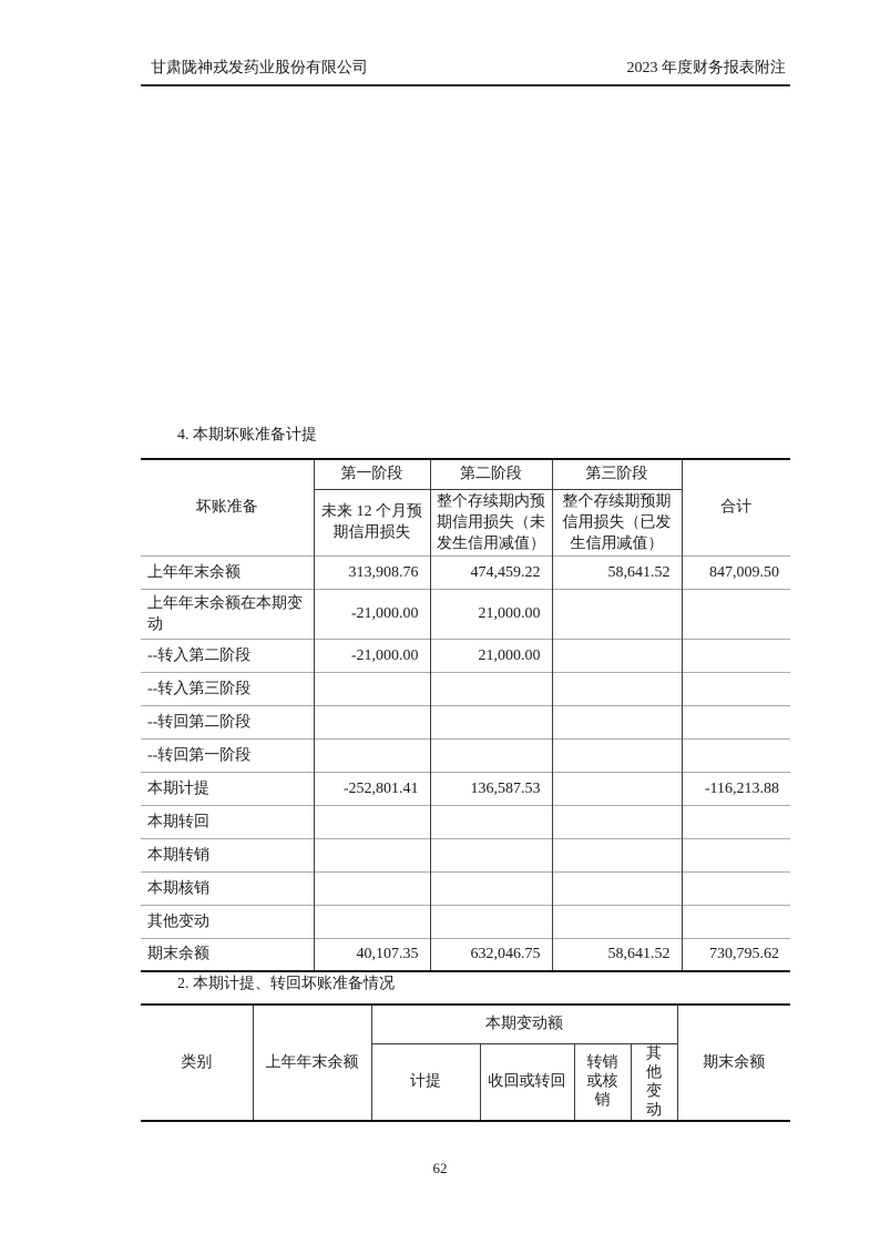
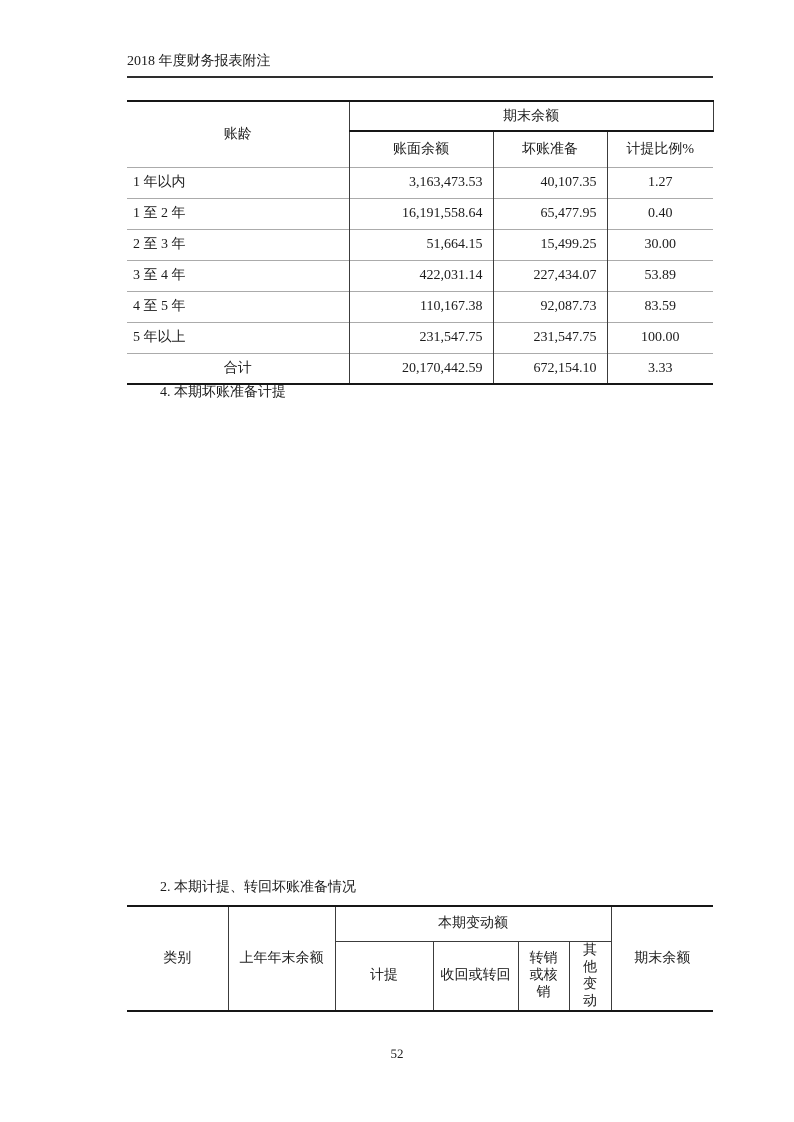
- 甘肃陇神戎发药业股份有限公司
- 2023 年度财务报表附注
+ 2018 年度财务报表附注
+ 账龄	期末余额
+ 账面余额	坏账准备	计提比例%
+ 1 年以内	3,163,473.53	40,107.35	1.27
+ 1 至 2 年	16,191,558.64	65,477.95	0.40
+ 2 至 3 年	51,664.15	15,499.25	30.00
+ 3 至 4 年	422,031.14	227,434.07	53.89
+ 4 至 5 年	110,167.38	92,087.73	83.59
+ 5 年以上	231,547.75	231,547.75	100.00
+ 合计	20,170,442.59	672,154.10	3.33
  4. 本期坏账准备计提
- 坏账准备	第一阶段	第二阶段	第三阶段	合计
- 未来 12 个月预期信用损失	整个存续期内预期信用损失（未发生信用减值）	整个存续期预期信用损失（已发生信用减值）
- 上年年末余额	313,908.76	474,459.22	58,641.52	847,009.50
- 上年年末余额在本期变动	-21,000.00	21,000.00
- --转入第二阶段	-21,000.00	21,000.00
- --转入第三阶段
- --转回第二阶段
- --转回第一阶段
- 本期计提	-252,801.41	136,587.53		-116,213.88
- 本期转回
- 本期转销
- 本期核销
- 其他变动
- 期末余额	40,107.35	632,046.75	58,641.52	730,795.62
  2. 本期计提、转回坏账准备情况
  类别	上年年末余额	本期变动额	期末余额
  计提	收回或转回	转销或核销	其他变动
- 62
+ 52
